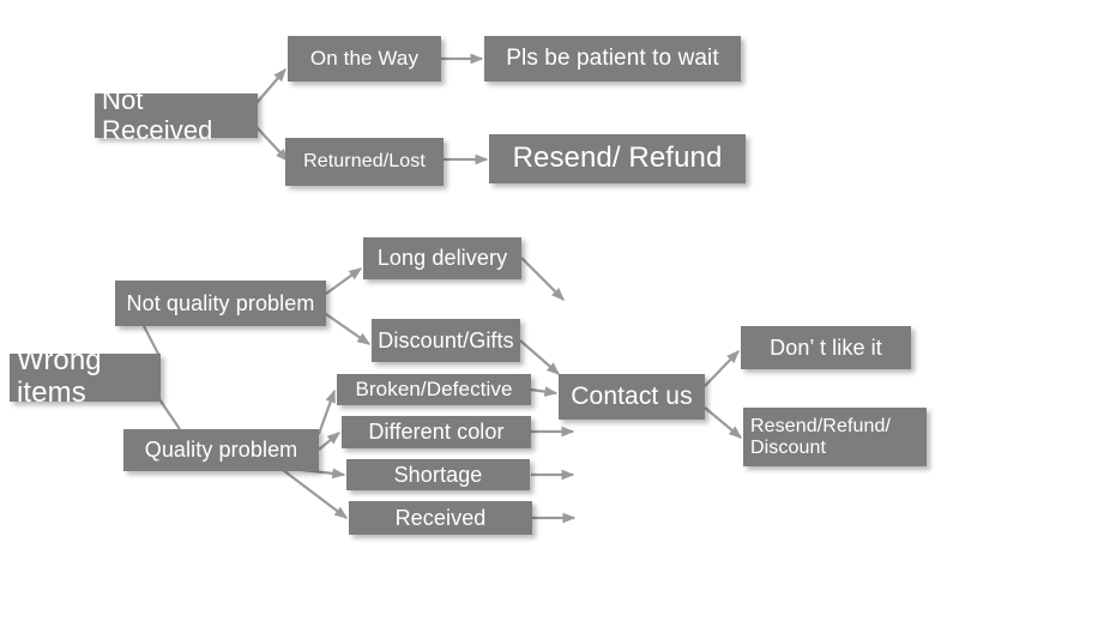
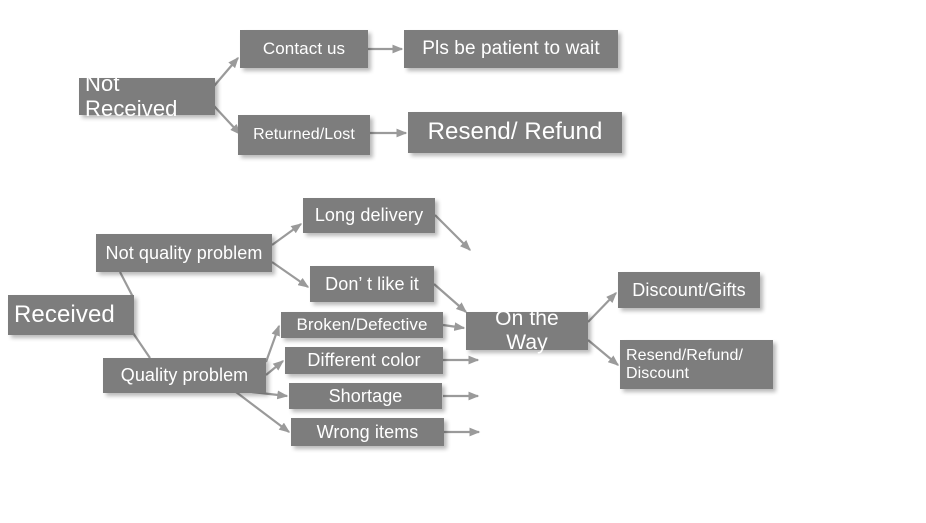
  Not Received
- On the Way
+ Contact us
  Pls be patient to wait
  Returned/Lost
  Resend/ Refund
- Wrong items
+ Received
  Not quality problem
  Quality problem
  Long delivery
- Discount/Gifts
+ Don’ t like it
  Broken/Defective
  Different color
  Shortage
- Received
+ Wrong items
- Contact us
+ On the Way
- Don’ t like it
+ Discount/Gifts
  Resend/Refund/
  Discount
